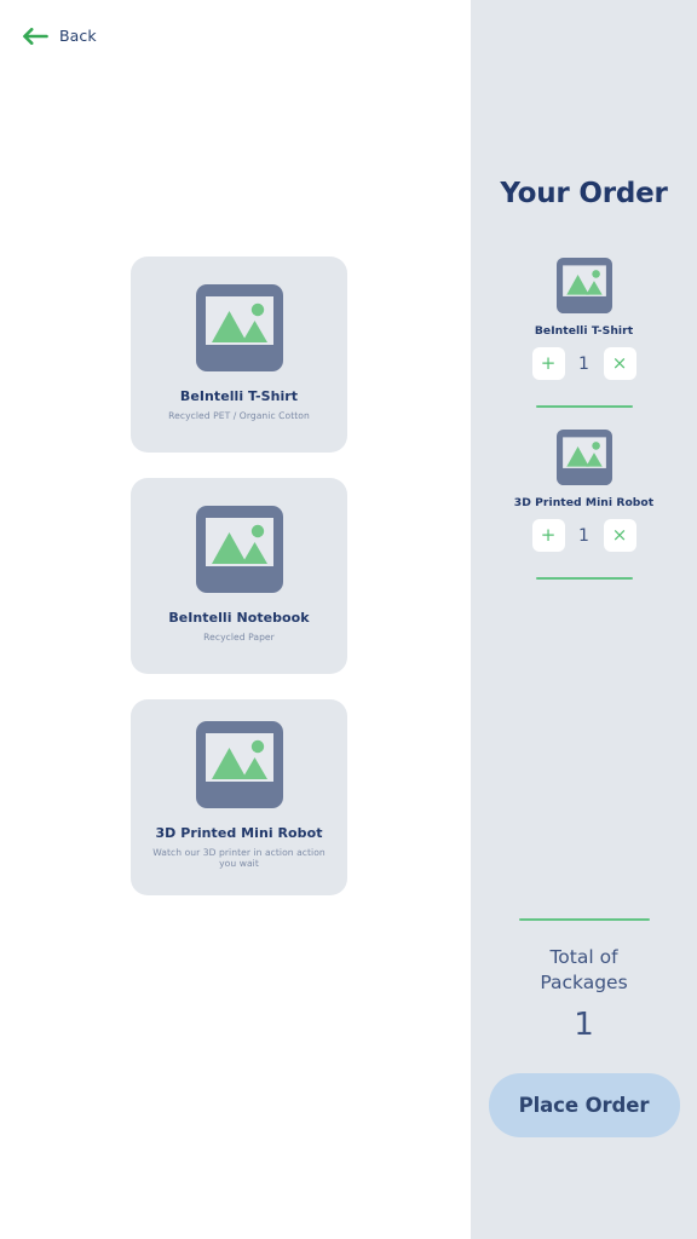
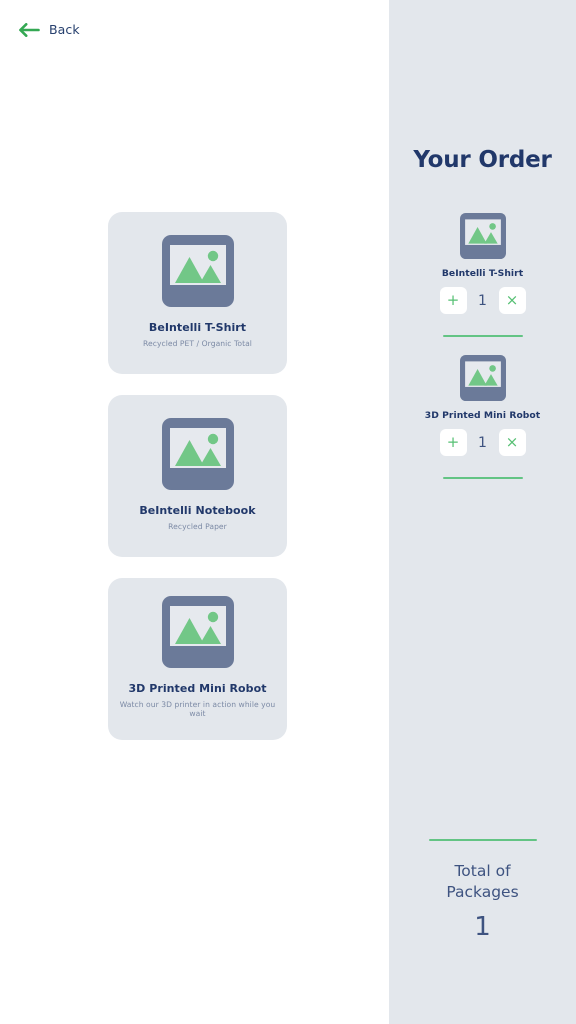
  Back
  BeIntelli T-Shirt
- Recycled PET / Organic Cotton
+ Recycled PET / Organic Total
  BeIntelli Notebook
  Recycled Paper
  3D Printed Mini Robot
- Watch our 3D printer in action action you wait
+ Watch our 3D printer in action while you wait
  Your Order
  BeIntelli T-Shirt
  +
  1
  ×
  3D Printed Mini Robot
  +
  1
  ×
  Total of Packages
  1
- Place Order
